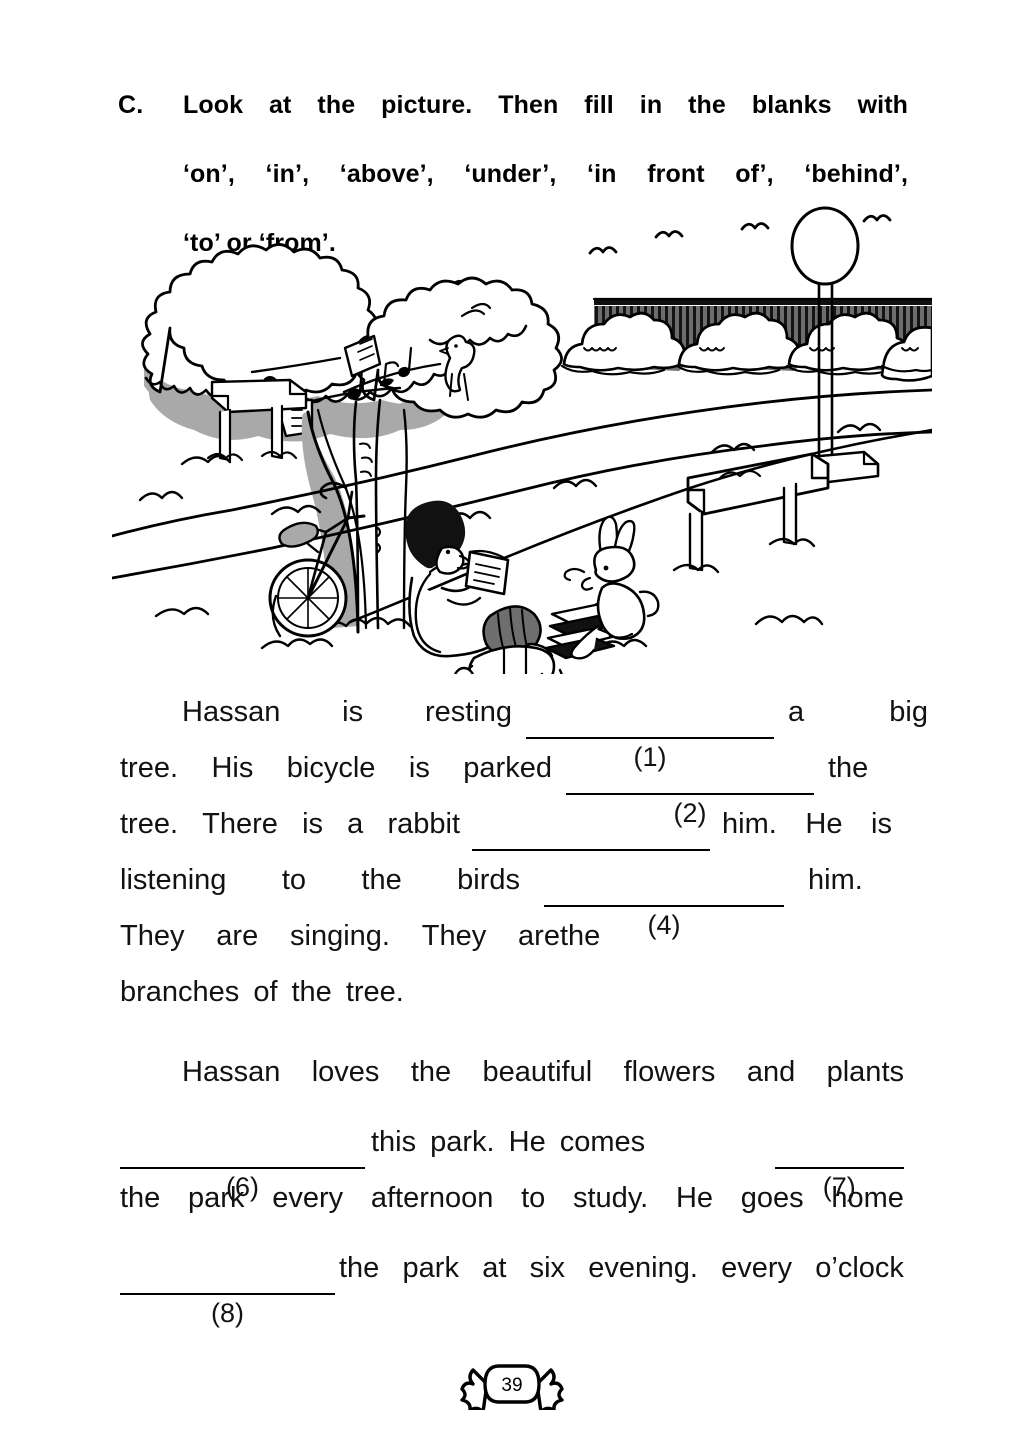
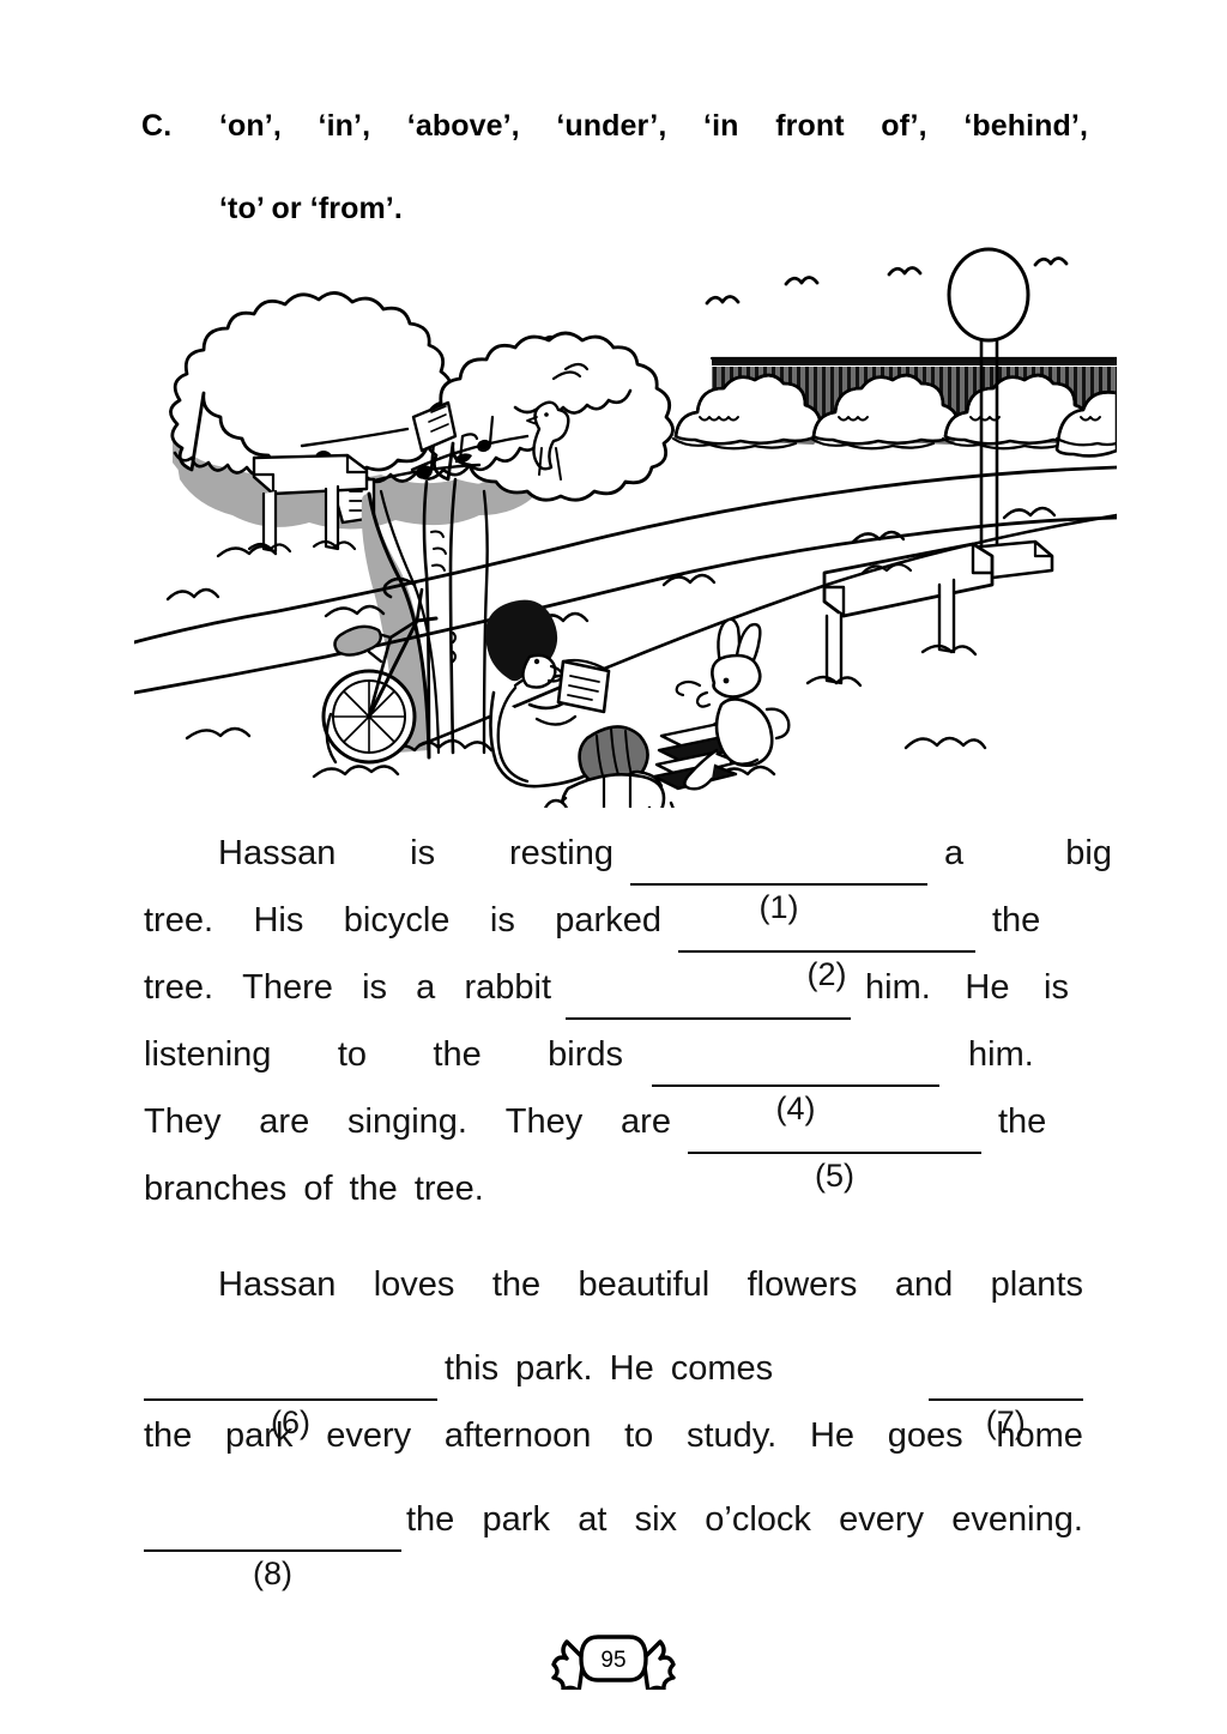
  C.
- Look at the picture. Then fill in the blanks with
  ‘on’, ‘in’, ‘above’, ‘under’, ‘in front of’, ‘behind’,
  ‘to’ or ‘from’.
  Hassan
  is
  resting
  (1)
  a
  big
  tree.
  His
  bicycle
  is
  parked
  (2)
  the
  tree.
  There
  is
  a
  rabbit
  him.
  He
  is
  listening
  to
  the
  birds
  (4)
  him.
  They
  are
  singing.
  They
  are
+ (5)
  the
  branches
  of
  the
  tree.
  Hassan
  loves
  the
  beautiful
  flowers
  and
  plants
  (6)
  this
  park.
  He
  comes
  (7)
  the
  park
  every
  afternoon
  to
  study.
  He
  goes
  home
  (8)
  the
  park
  at
  six
- evening.
+ o’clock
  every
- o’clock
+ evening.
- 39
+ 95
